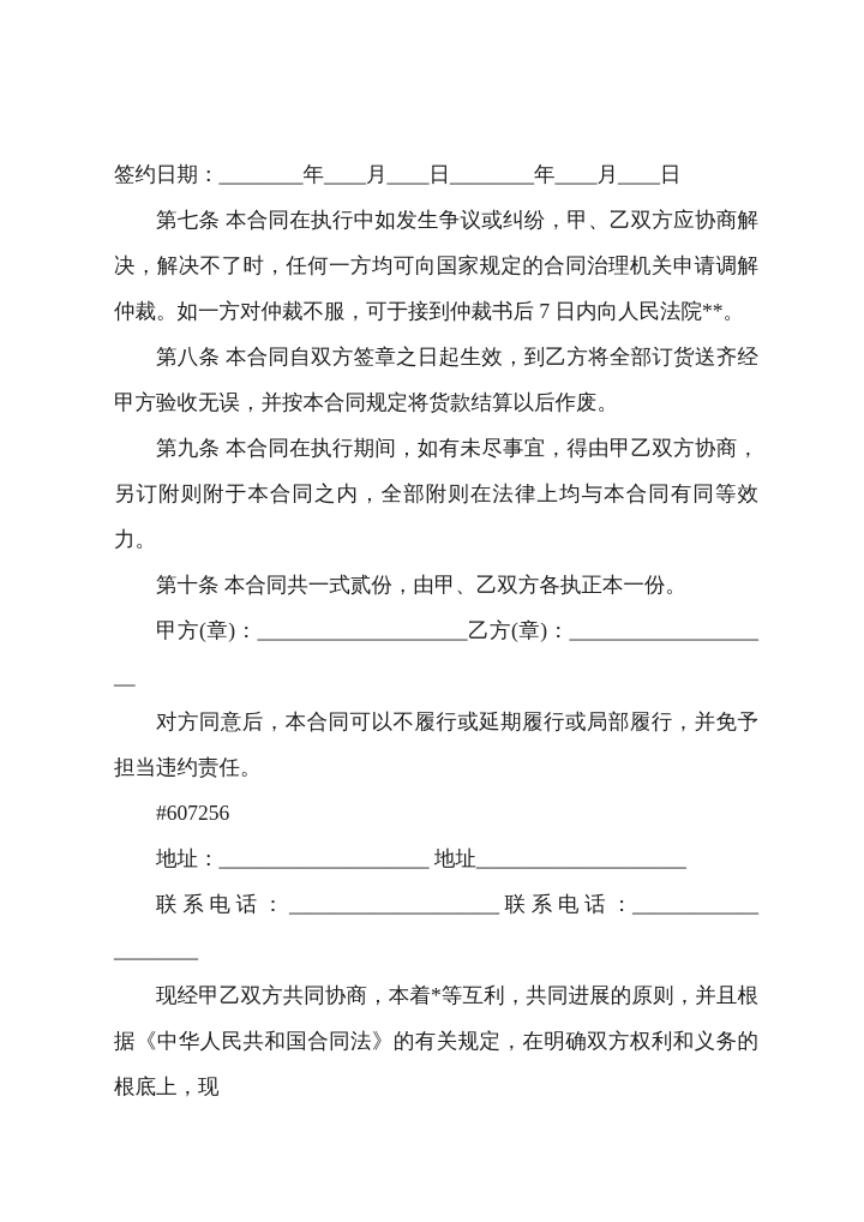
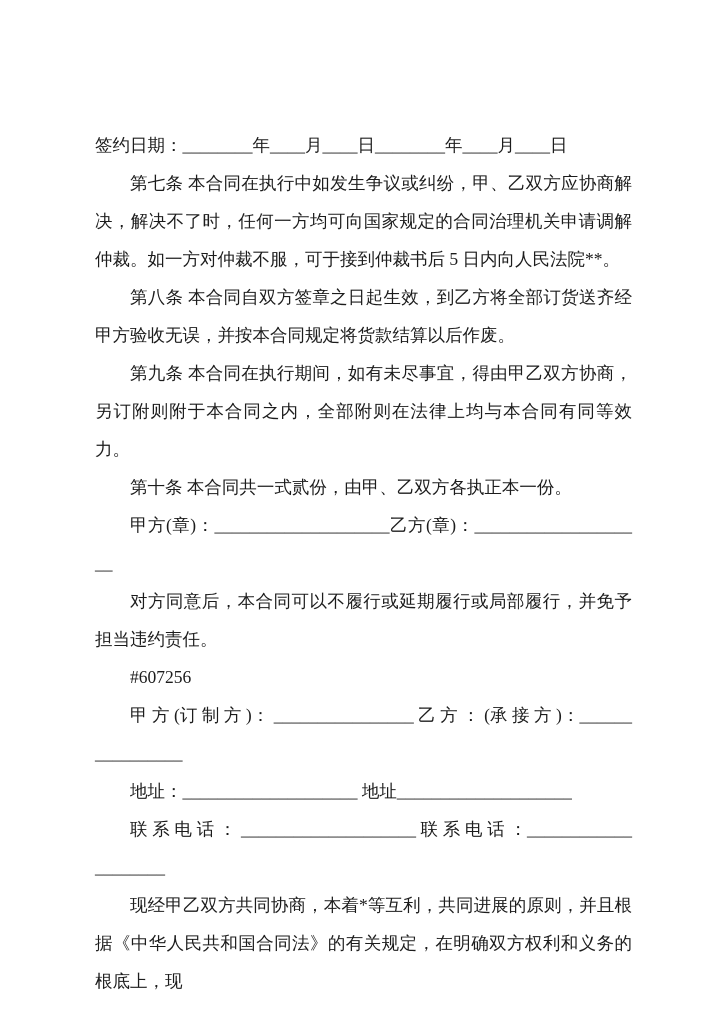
  签约日期：________年____月____日________年____月____日
- 第七条 本合同在执行中如发生争议或纠纷，甲、乙双方应协商解决，解决不了时，任何一方均可向国家规定的合同治理机关申请调解仲裁。如一方对仲裁不服，可于接到仲裁书后 7 日内向人民法院**。
+ 第七条 本合同在执行中如发生争议或纠纷，甲、乙双方应协商解决，解决不了时，任何一方均可向国家规定的合同治理机关申请调解仲裁。如一方对仲裁不服，可于接到仲裁书后 5 日内向人民法院**。
  第八条 本合同自双方签章之日起生效，到乙方将全部订货送齐经甲方验收无误，并按本合同规定将货款结算以后作废。
  第九条 本合同在执行期间，如有未尽事宜，得由甲乙双方协商，另订附则附于本合同之内，全部附则在法律上均与本合同有同等效力。
  第十条 本合同共一式贰份，由甲、乙双方各执正本一份。
  甲方(章)：____________________乙方(章)：____________________
  对方同意后，本合同可以不履行或延期履行或局部履行，并免予担当违约责任。
  #607256
+ 甲 方 (订 制 方 )： ________________ 乙 方 ： (承 接 方 )：________________
  地址：____________________ 地址____________________
  联 系 电 话 ： ____________________ 联 系 电 话 ：____________________
  现经甲乙双方共同协商，本着*等互利，共同进展的原则，并且根据《中华人民共和国合同法》的有关规定，在明确双方权利和义务的根底上，现
